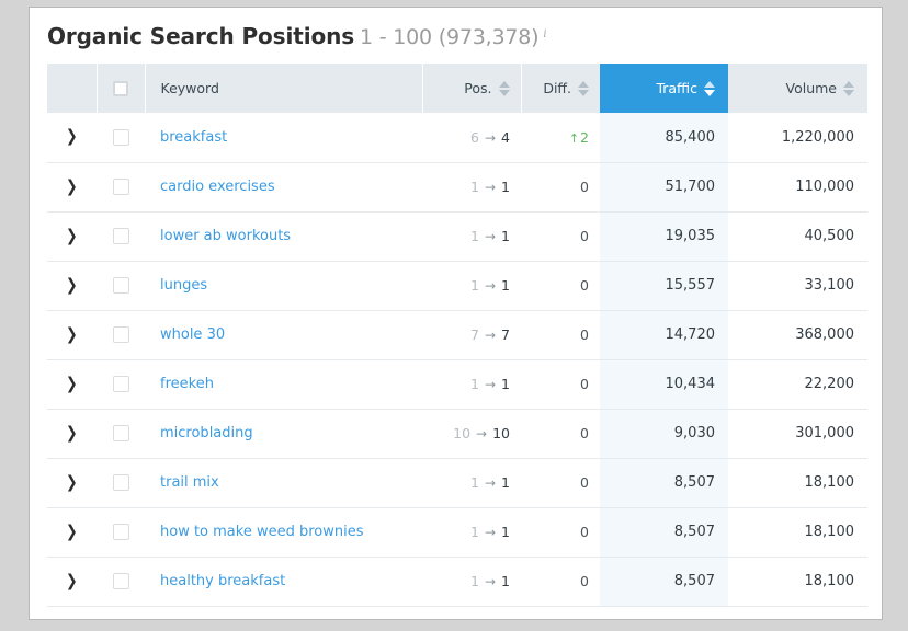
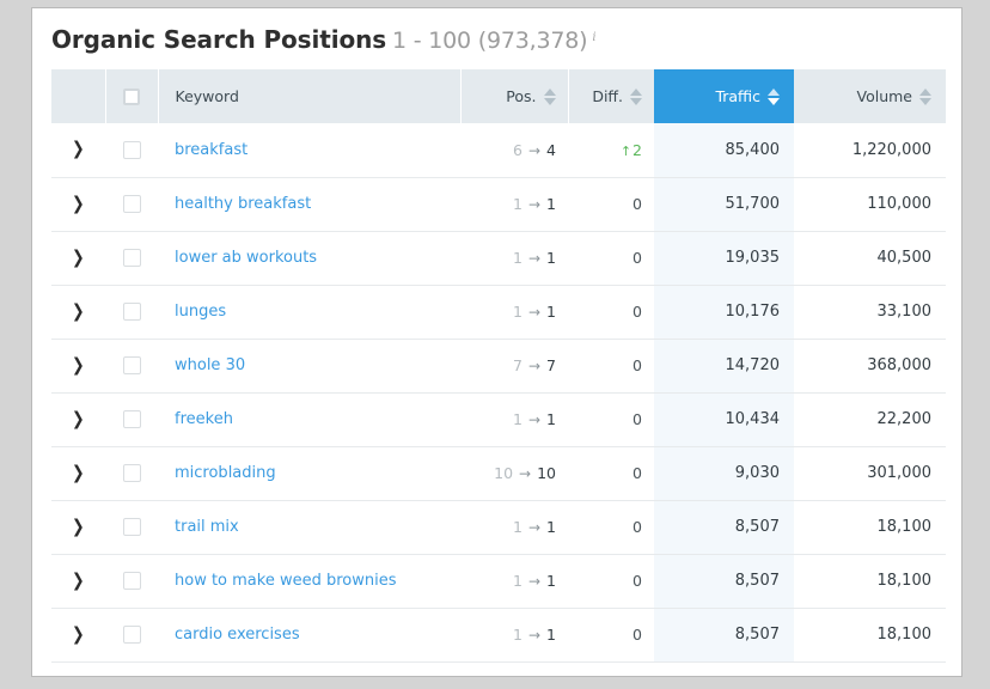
  Organic Search Positions 1 - 100 (973,378) i
  		Keyword	Pos.	Diff.	Traffic	Volume
  ❯		breakfast	6 → 4	↑2	85,400	1,220,000
- ❯		cardio exercises	1 → 1	0	51,700	110,000
+ ❯		healthy breakfast	1 → 1	0	51,700	110,000
  ❯		lower ab workouts	1 → 1	0	19,035	40,500
- ❯		lunges	1 → 1	0	15,557	33,100
+ ❯		lunges	1 → 1	0	10,176	33,100
  ❯		whole 30	7 → 7	0	14,720	368,000
  ❯		freekeh	1 → 1	0	10,434	22,200
  ❯		microblading	10 → 10	0	9,030	301,000
  ❯		trail mix	1 → 1	0	8,507	18,100
  ❯		how to make weed brownies	1 → 1	0	8,507	18,100
- ❯		healthy breakfast	1 → 1	0	8,507	18,100
+ ❯		cardio exercises	1 → 1	0	8,507	18,100
